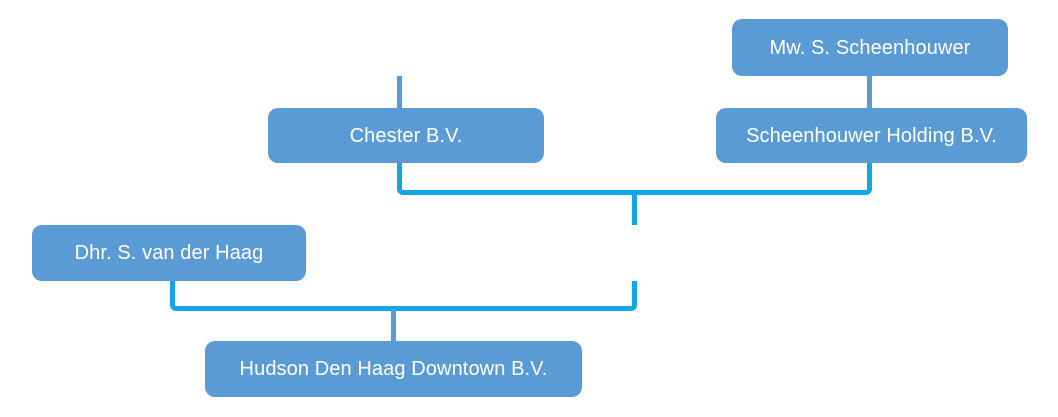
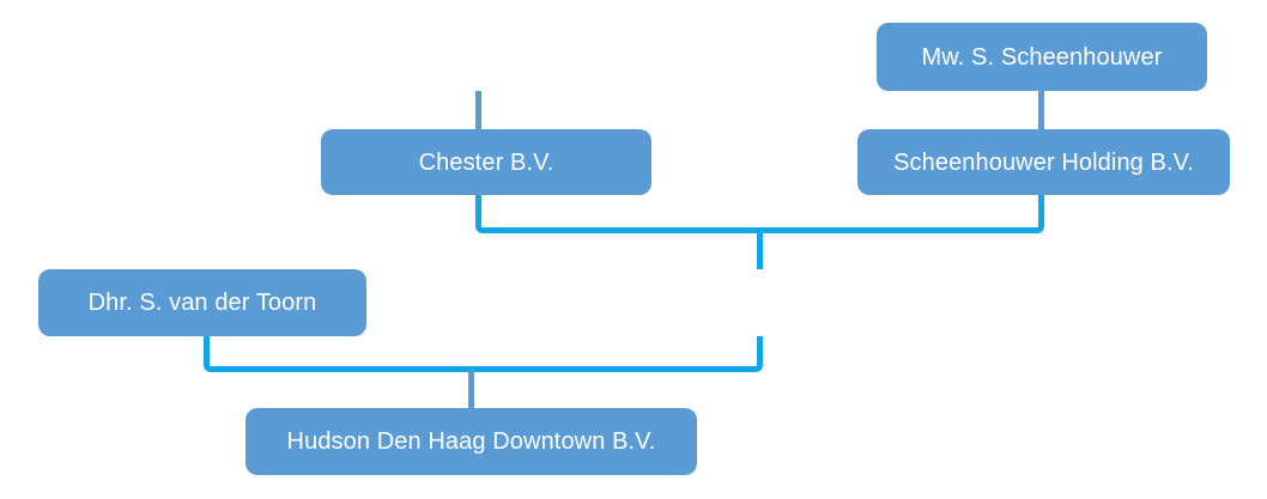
  Mw. S. Scheenhouwer
  Chester B.V.
  Scheenhouwer Holding B.V.
- Dhr. S. van der Haag
+ Dhr. S. van der Toorn
  Hudson Den Haag Downtown B.V.
